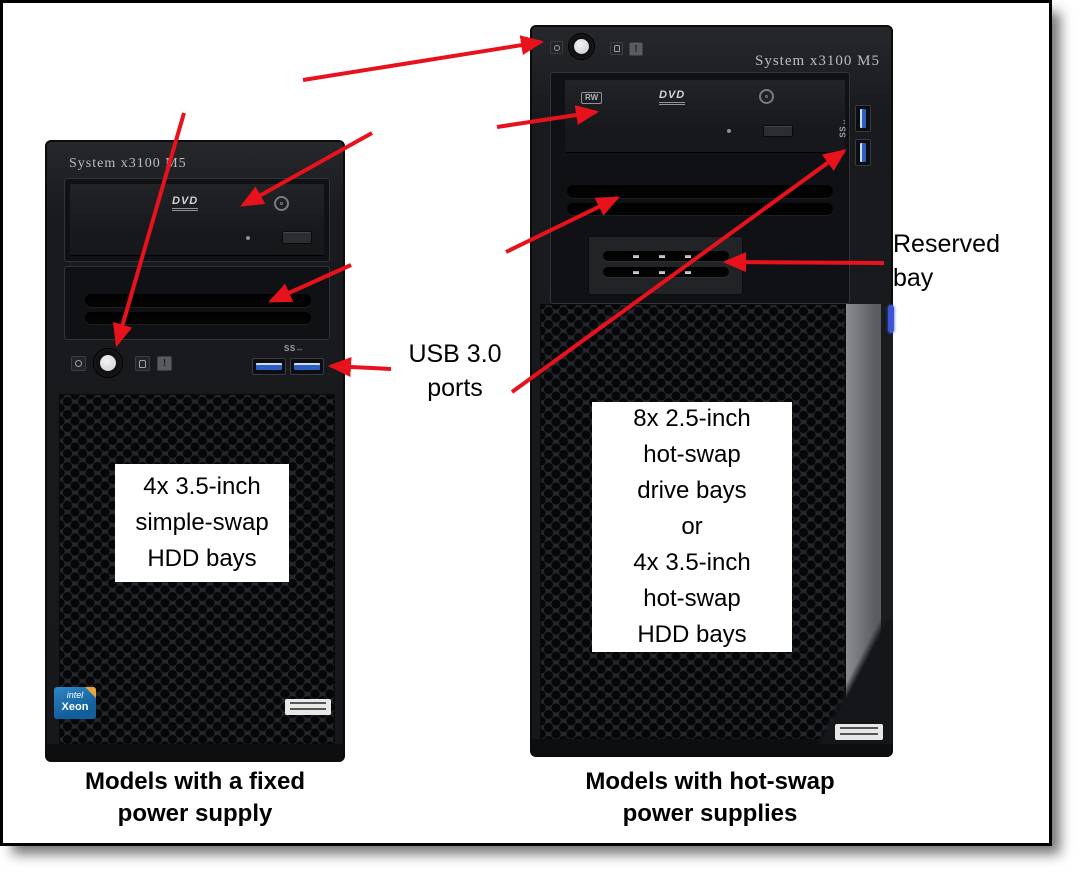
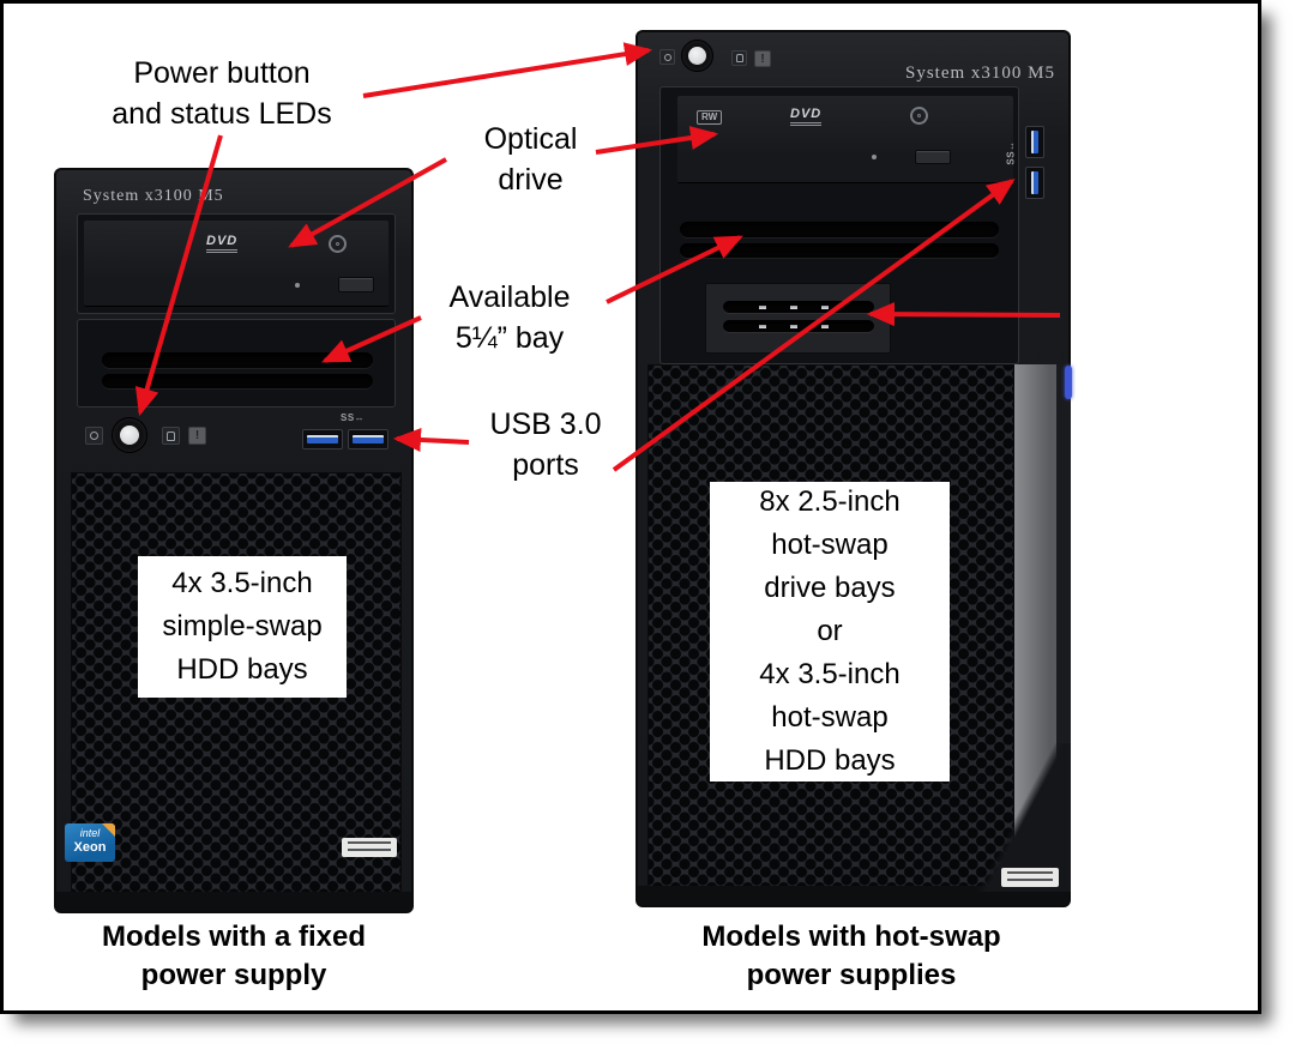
  System x3100 M5
  DVD
  !
  SS↔
  4x 3.5-inch
  simple-swap
  HDD bays
  intel
  Xeon
  !
  System x3100 M5
  RW
  DVD
  8x 2.5-inch
  hot-swap
  drive bays
  or
  4x 3.5-inch
  hot-swap
  HDD bays
+ Power button
+ and status LEDs
+ Optical
+ drive
+ Available
+ 5¼” bay
  USB 3.0
  ports
- Reserved
- bay
  Models with a fixed
  power supply
  Models with hot-swap
  power supplies
